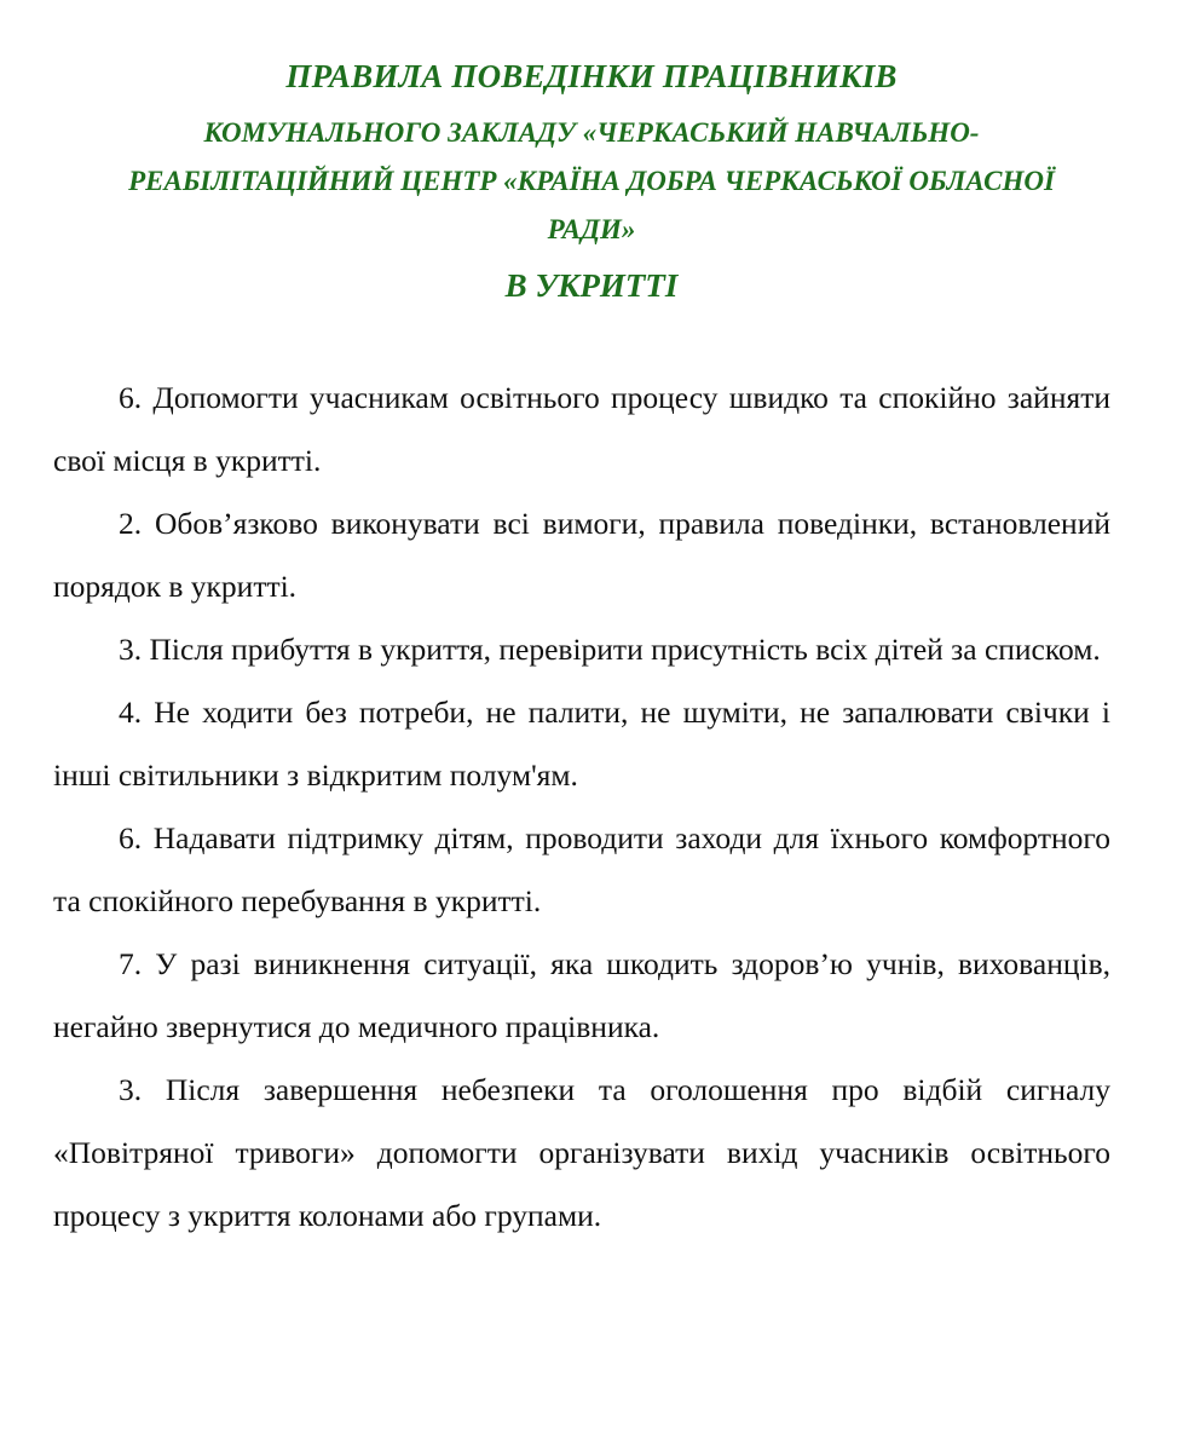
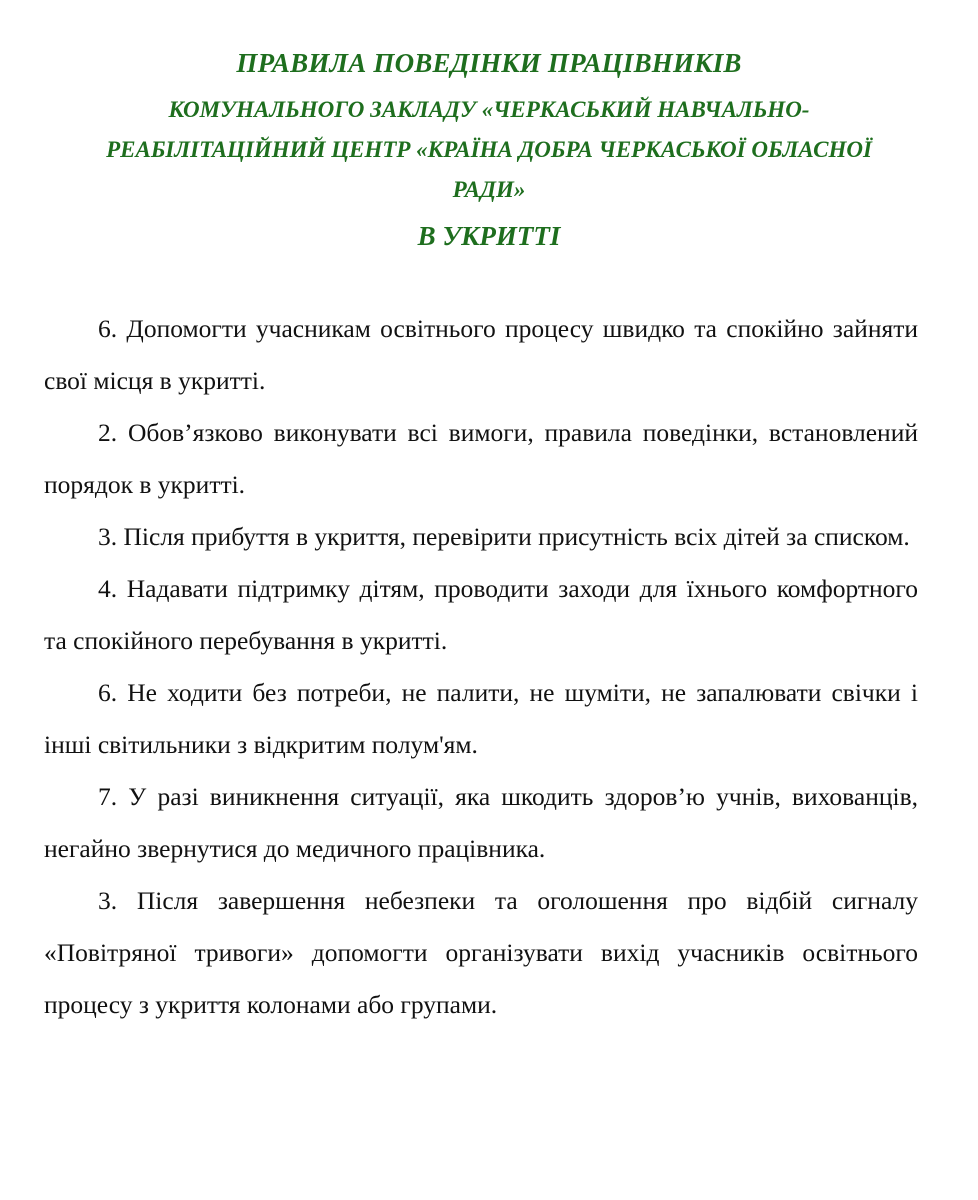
  ПРАВИЛА ПОВЕДІНКИ ПРАЦІВНИКІВ
  КОМУНАЛЬНОГО ЗАКЛАДУ «ЧЕРКАСЬКИЙ НАВЧАЛЬНО-
  РЕАБІЛІТАЦІЙНИЙ ЦЕНТР «КРАЇНА ДОБРА ЧЕРКАСЬКОЇ ОБЛАСНОЇ
  РАДИ»
  В УКРИТТІ
  6. Допомогти учасникам освітнього процесу швидко та спокійно зайняти свої місця в укритті.
  2. Обов’язково виконувати всі вимоги, правила поведінки, встановлений порядок в укритті.
  3. Після прибуття в укриття, перевірити присутність всіх дітей за списком.
- 4. Не ходити без потреби, не палити, не шуміти, не запалювати свічки і інші світильники з відкритим полум'ям.
+ 4. Надавати підтримку дітям, проводити заходи для їхнього комфортного та спокійного перебування в укритті.
- 6. Надавати підтримку дітям, проводити заходи для їхнього комфортного та спокійного перебування в укритті.
+ 6. Не ходити без потреби, не палити, не шуміти, не запалювати свічки і інші світильники з відкритим полум'ям.
  7. У разі виникнення ситуації, яка шкодить здоров’ю учнів, вихованців, негайно звернутися до медичного працівника.
  3. Після завершення небезпеки та оголошення про відбій сигналу «Повітряної тривоги» допомогти організувати вихід учасників освітнього процесу з укриття колонами або групами.
